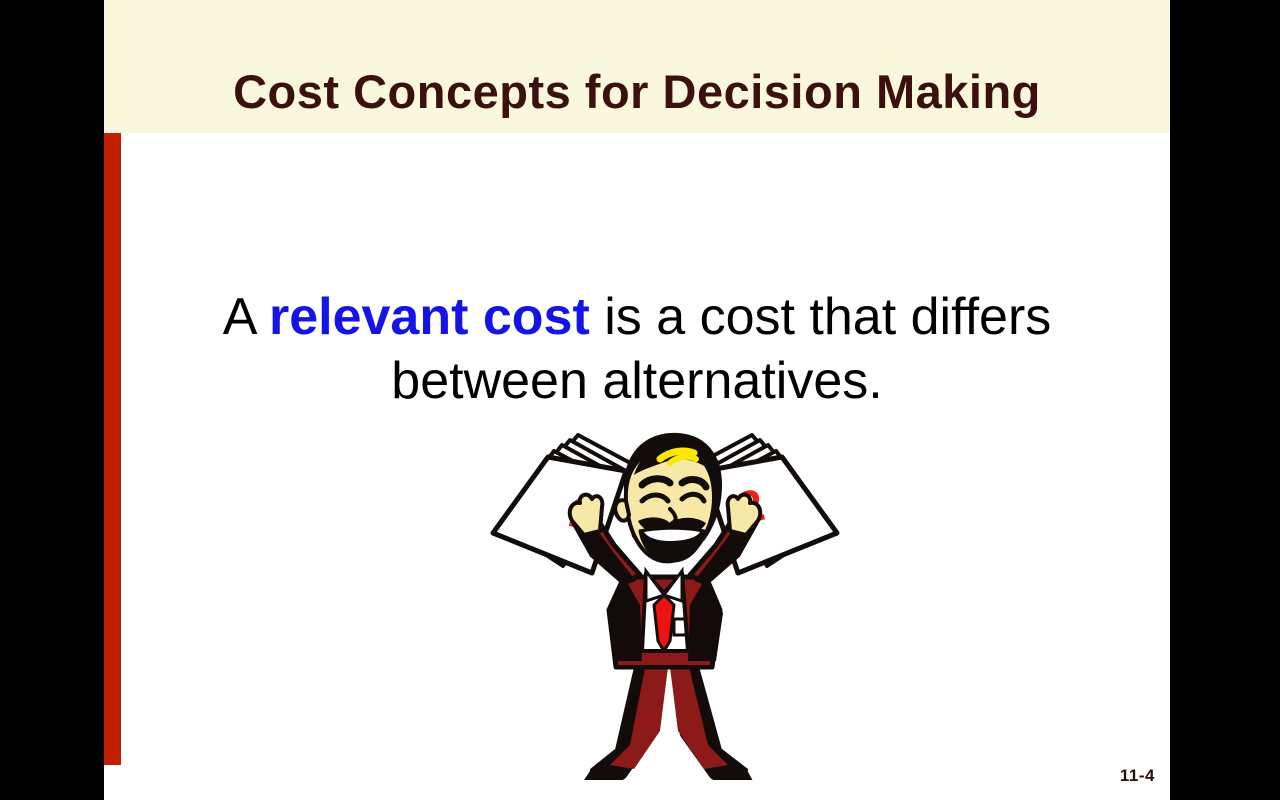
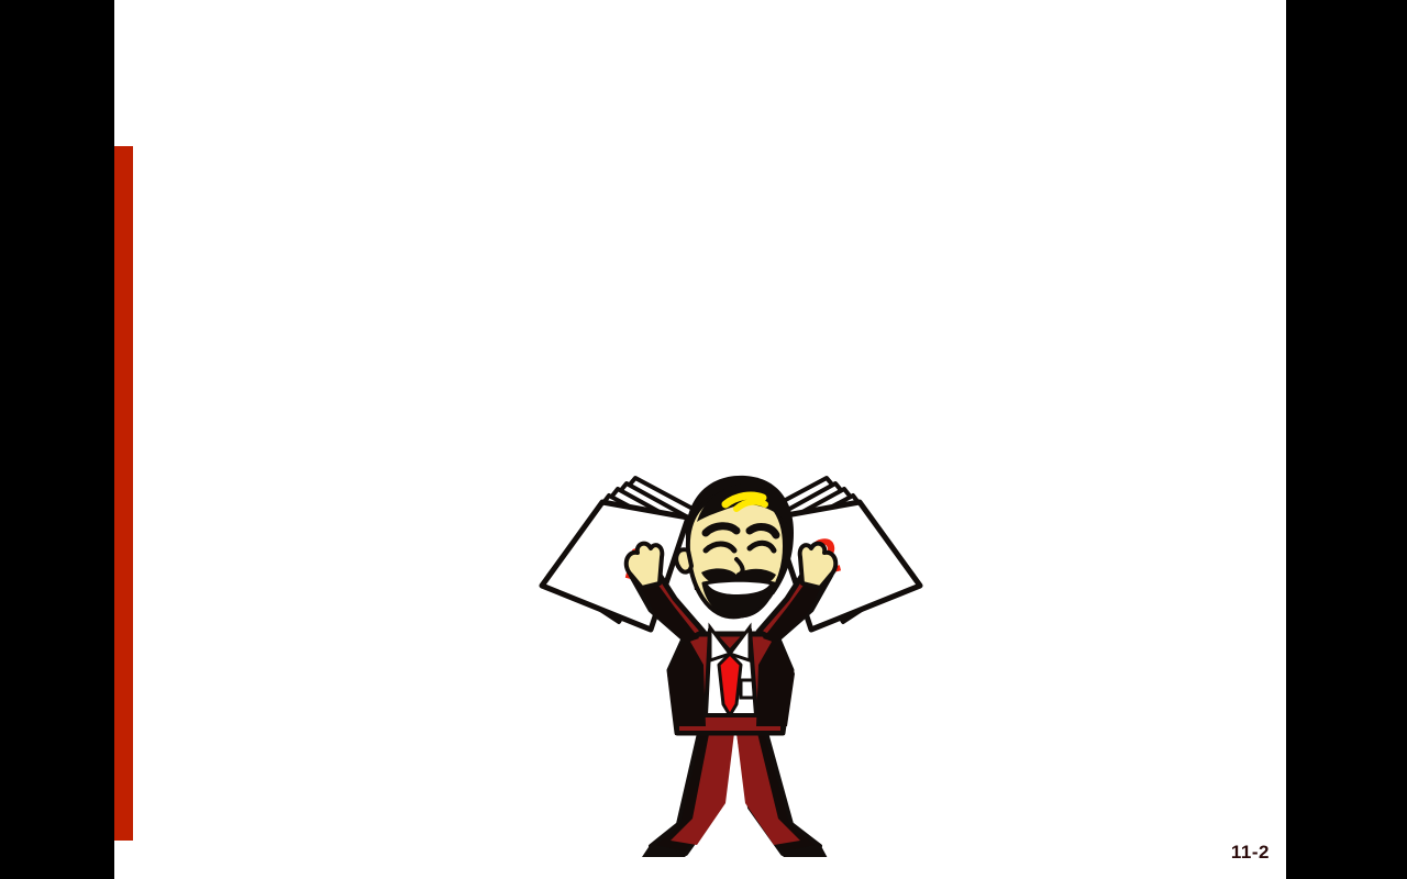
- Cost Concepts for Decision Making
- A relevant cost is a cost that differs between alternatives.
- 11-4
+ 11-2
